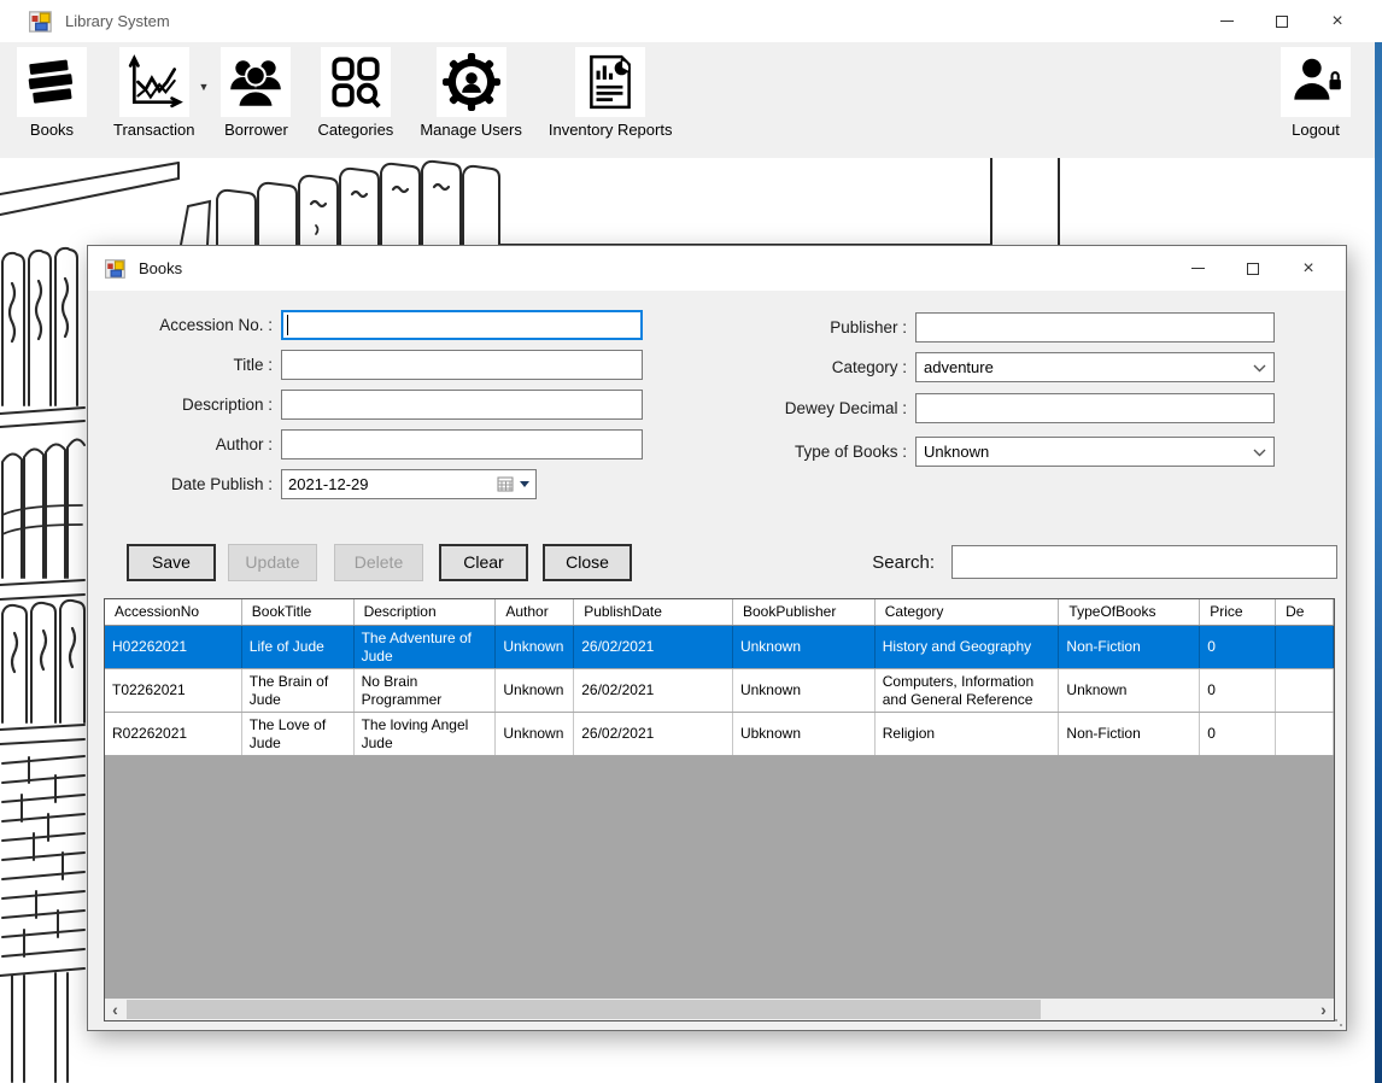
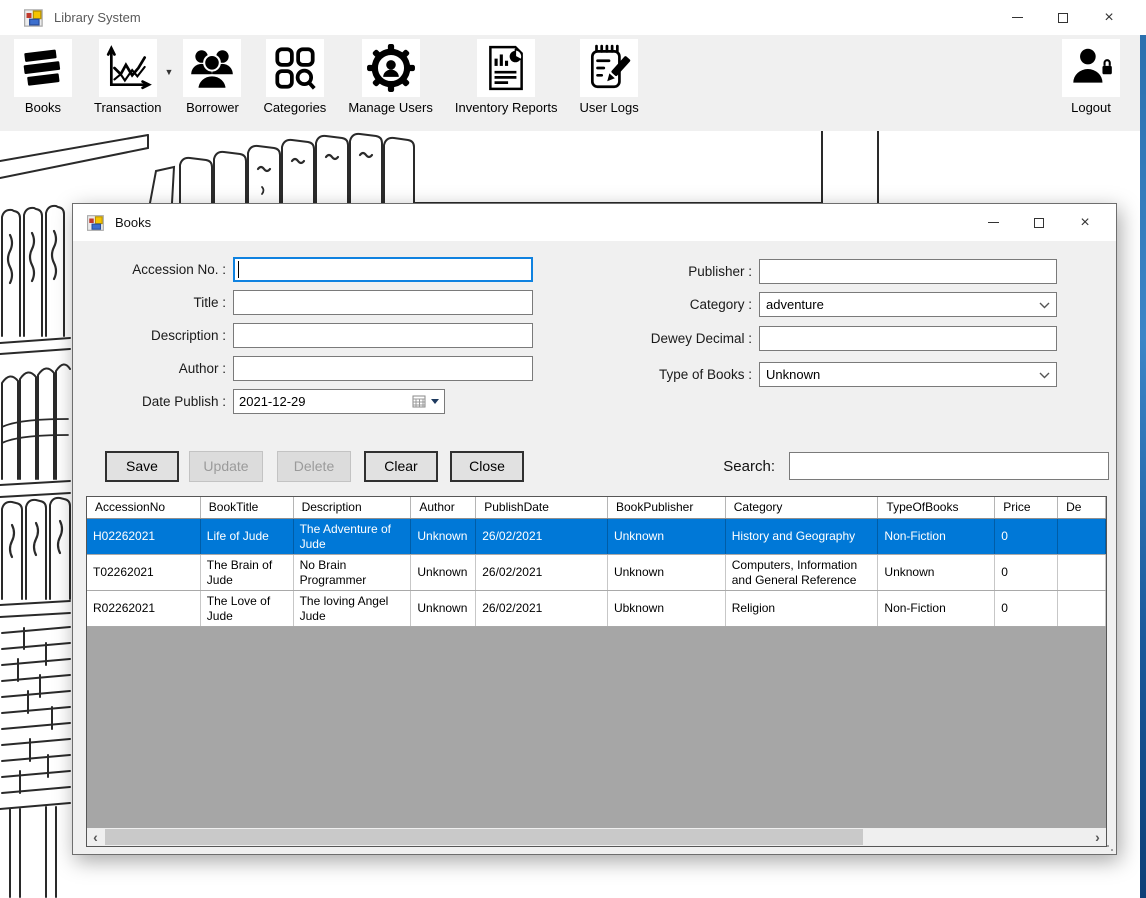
  Library System
  ×
  Books
  Transaction
  ▼
  Borrower
  Categories
  Manage Users
  Inventory Reports
+ User Logs
  Logout
  Books
  ×
  Accession No. :
  Title :
  Description :
  Author :
  Publisher :
  Category :
  adventure
  Dewey Decimal :
  Type of Books :
  Unknown
  Date Publish :
  2021-12-29
  Save
  Update
  Delete
  Clear
  Close
  Search:
  AccessionNo
  BookTitle
  Description
  Author
  PublishDate
  BookPublisher
  Category
  TypeOfBooks
  Price
  De
  H02262021
  Life of Jude
  The Adventure of Jude
  Unknown
  26/02/2021
  Unknown
  History and Geography
  Non-Fiction
  0
  T02262021
  The Brain of Jude
  No Brain Programmer
  Unknown
  26/02/2021
  Unknown
  Computers, Information and General Reference
  Unknown
  0
  R02262021
  The Love of Jude
  The loving Angel Jude
  Unknown
  26/02/2021
  Ubknown
  Religion
  Non-Fiction
  0
  ‹
  ›
